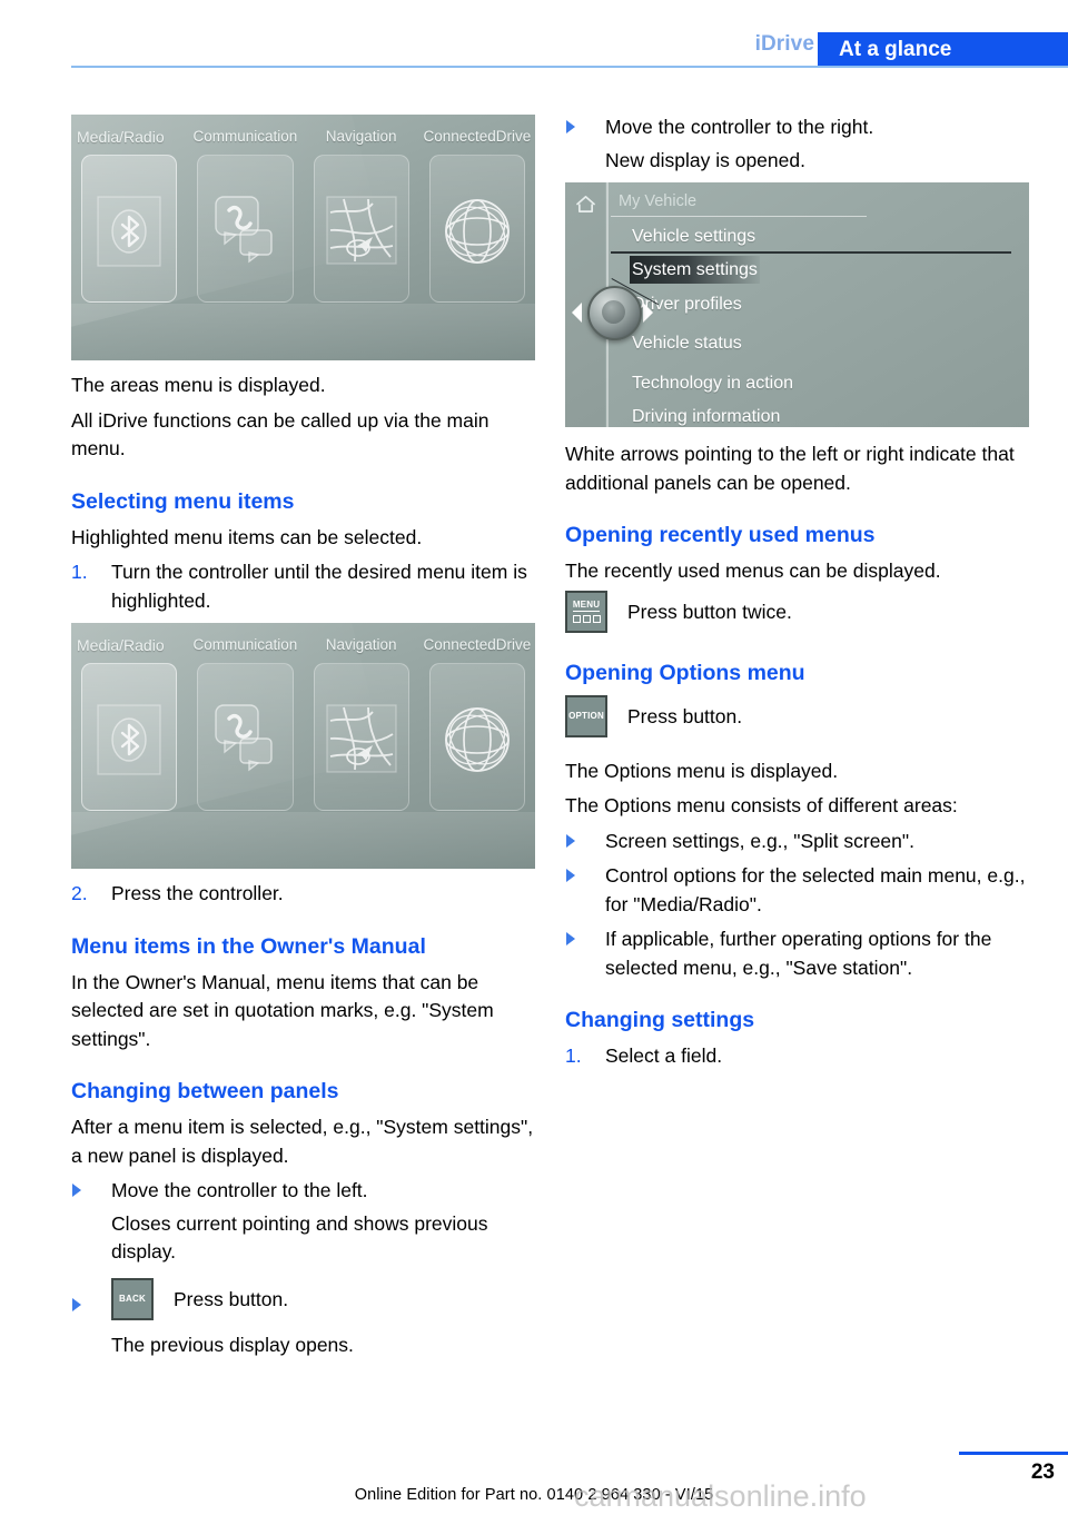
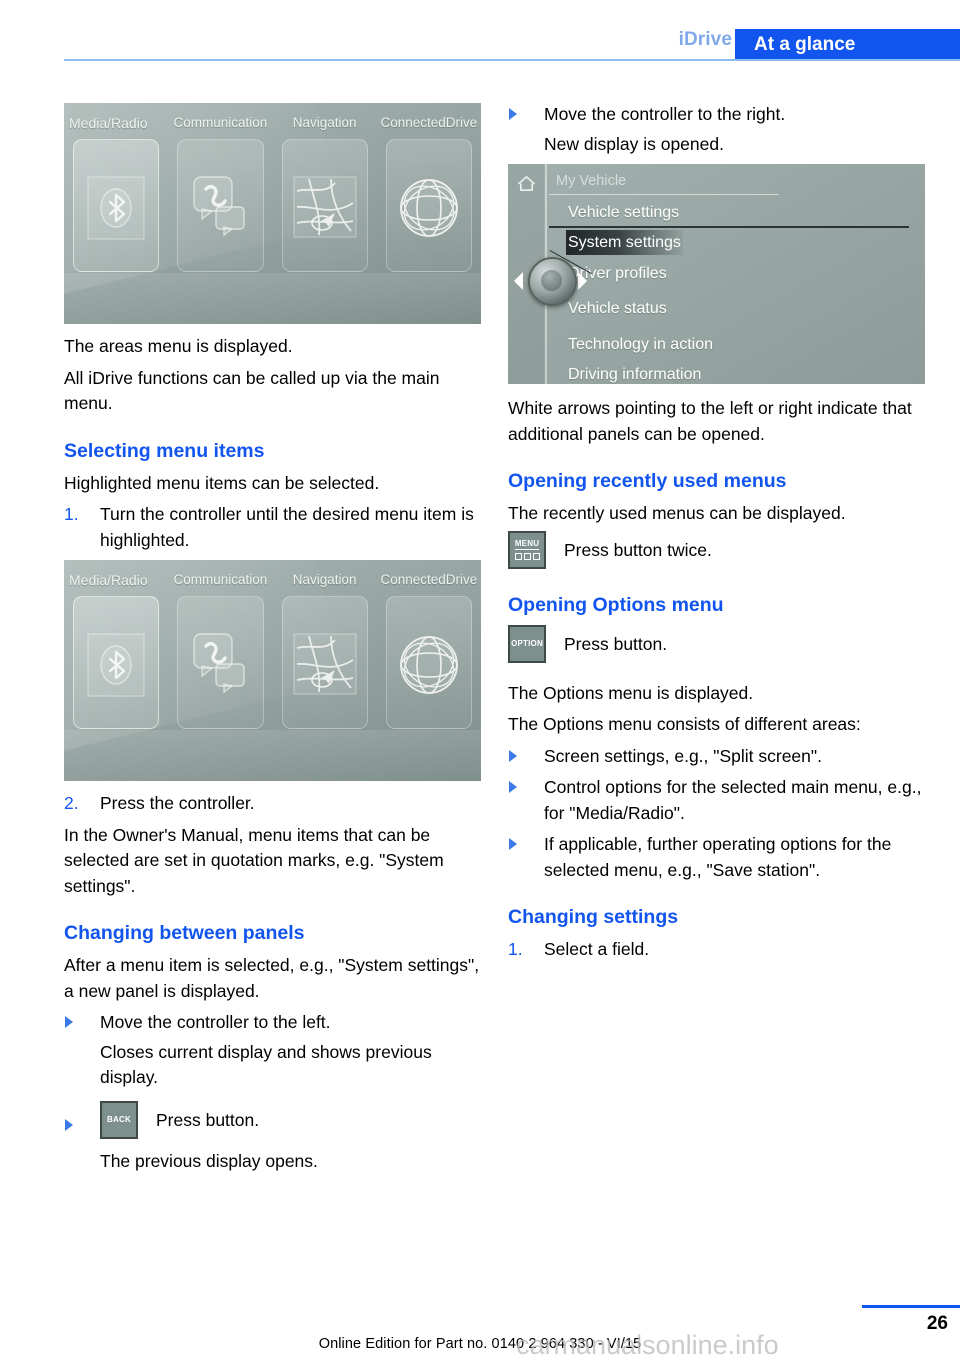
  iDrive
  At a glance
  Media/Radio
  Communication
  Navigation
  ConnectedDrive
  The areas menu is displayed.
  All iDrive functions can be called up via the main menu.
  Selecting menu items
  Highlighted menu items can be selected.
  1.
  Turn the controller until the desired menu item is highlighted.
  Media/Radio
  Communication
  Navigation
  ConnectedDrive
  2.
  Press the controller.
- Menu items in the Owner's Manual
  In the Owner's Manual, menu items that can be selected are set in quotation marks, e.g. "System settings".
  Changing between panels
  After a menu item is selected, e.g., "System settings", a new panel is displayed.
  Move the controller to the left.
- Closes current pointing and shows previous display.
+ Closes current display and shows previous display.
  BACK
  Press button.
  The previous display opens.
  Move the controller to the right.
  New display is opened.
  My Vehicle
  Vehicle settings
  System settings
  river profiles
  Vehicle status
  Technology in action
  Driving information
  White arrows pointing to the left or right indicate that additional panels can be opened.
  Opening recently used menus
  The recently used menus can be displayed.
  MENU
  Press button twice.
  Opening Options menu
  OPTION
  Press button.
  The Options menu is displayed.
  The Options menu consists of different areas:
  Screen settings, e.g., "Split screen".
  Control options for the selected main menu, e.g., for "Media/Radio".
  If applicable, further operating options for the selected menu, e.g., "Save station".
  Changing settings
  1.
  Select a field.
- 23
+ 26
  Online Edition for Part no. 0140 2 964 330 - VI/15
  carmanualsonline.info
